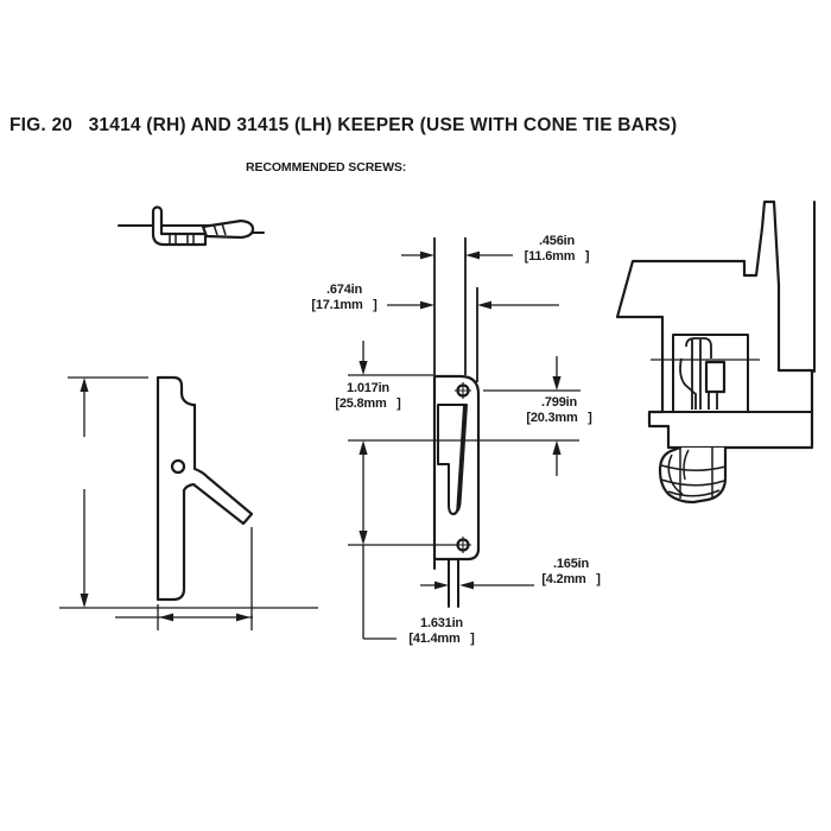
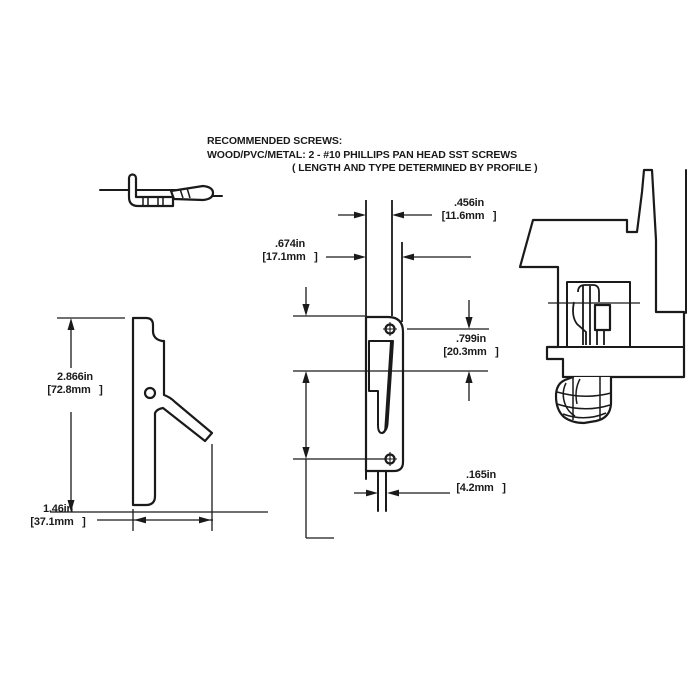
- FIG. 20 31414 (RH) AND 31415 (LH) KEEPER (USE WITH CONE TIE BARS)
  RECOMMENDED SCREWS:
+ WOOD/PVC/METAL: 2 - #10 PHILLIPS PAN HEAD SST SCREWS
+ ( LENGTH AND TYPE DETERMINED BY PROFILE )
+ 2.866in
+ [72.8mm ]
+ 1.46in
+ [37.1mm ]
  .456in
  [11.6mm ]
  .674in
  [17.1mm ]
- 1.017in
- [25.8mm ]
  .799in
  [20.3mm ]
  .165in
  [4.2mm ]
- 1.631in
- [41.4mm ]
